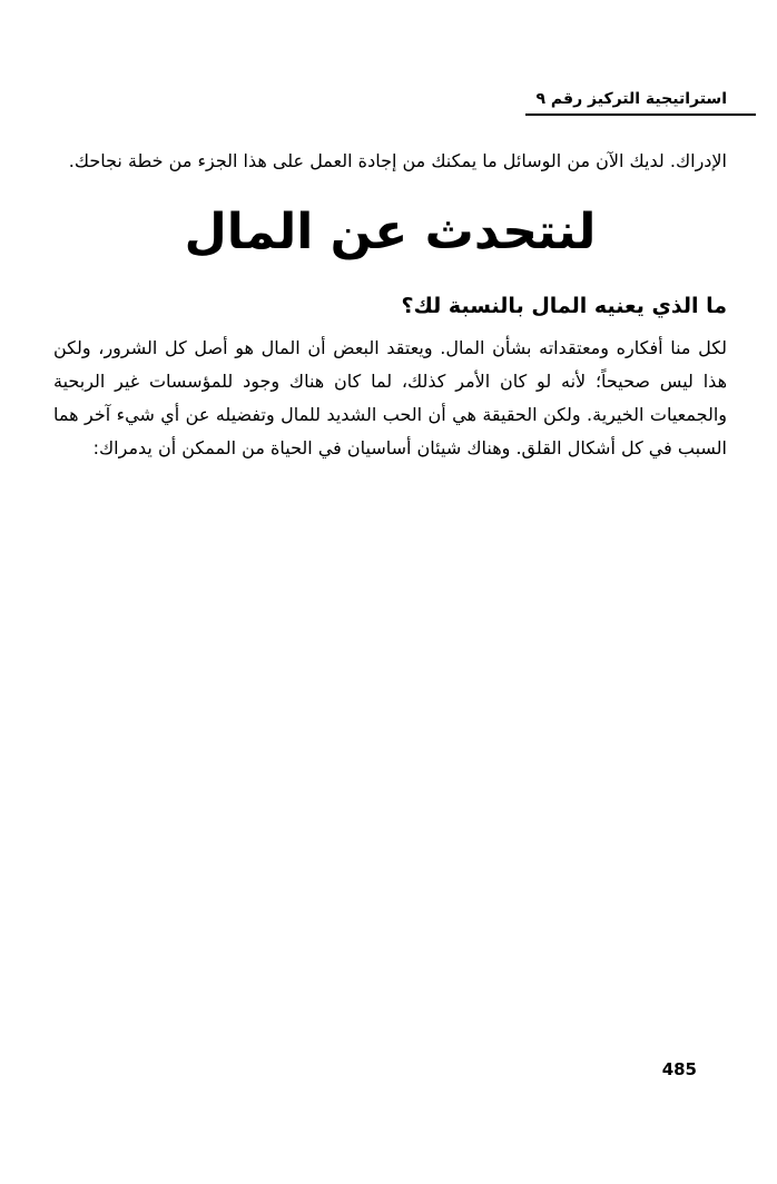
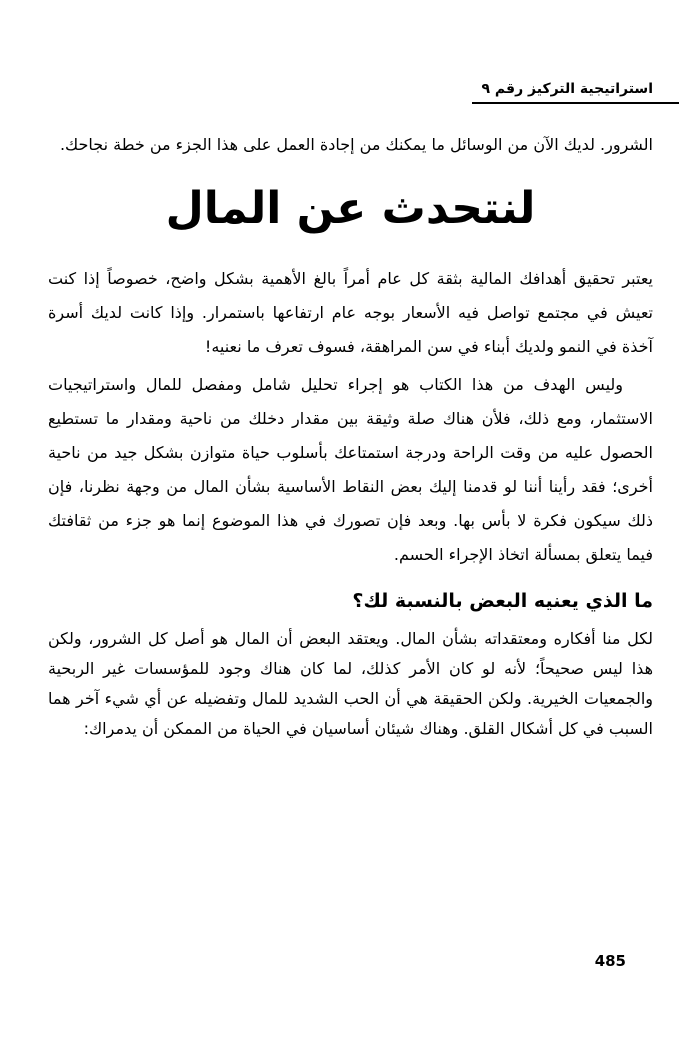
  استراتيجية التركيز رقم ٩
- الإدراك. لديك الآن من الوسائل ما يمكنك من إجادة العمل على هذا الجزء من خطة نجاحك.
+ الشرور. لديك الآن من الوسائل ما يمكنك من إجادة العمل على هذا الجزء من خطة نجاحك.
  لنتحدث عن المال
+ يعتبر تحقيق أهدافك المالية بثقة كل عام أمراً بالغ الأهمية بشكل واضح، خصوصاً إذا كنت تعيش في مجتمع تواصل فيه الأسعار بوجه عام ارتفاعها باستمرار. وإذا كانت لديك أسرة آخذة في النمو ولديك أبناء في سن المراهقة، فسوف تعرف ما نعنيه!
+ وليس الهدف من هذا الكتاب هو إجراء تحليل شامل ومفصل للمال واستراتيجيات الاستثمار، ومع ذلك، فلأن هناك صلة وثيقة بين مقدار دخلك من ناحية ومقدار ما تستطيع الحصول عليه من وقت الراحة ودرجة استمتاعك بأسلوب حياة متوازن بشكل جيد من ناحية أخرى؛ فقد رأينا أننا لو قدمنا إليك بعض النقاط الأساسية بشأن المال من وجهة نظرنا، فإن ذلك سيكون فكرة لا بأس بها. وبعد فإن تصورك في هذا الموضوع إنما هو جزء من ثقافتك فيما يتعلق بمسألة اتخاذ الإجراء الحسم.
- ما الذي يعنيه المال بالنسبة لك؟
+ ما الذي يعنيه البعض بالنسبة لك؟
  لكل منا أفكاره ومعتقداته بشأن المال. ويعتقد البعض أن المال هو أصل كل الشرور، ولكن هذا ليس صحيحاً؛ لأنه لو كان الأمر كذلك، لما كان هناك وجود للمؤسسات غير الربحية والجمعيات الخيرية. ولكن الحقيقة هي أن الحب الشديد للمال وتفضيله عن أي شيء آخر هما السبب في كل أشكال القلق. وهناك شيئان أساسيان في الحياة من الممكن أن يدمراك:
  485
